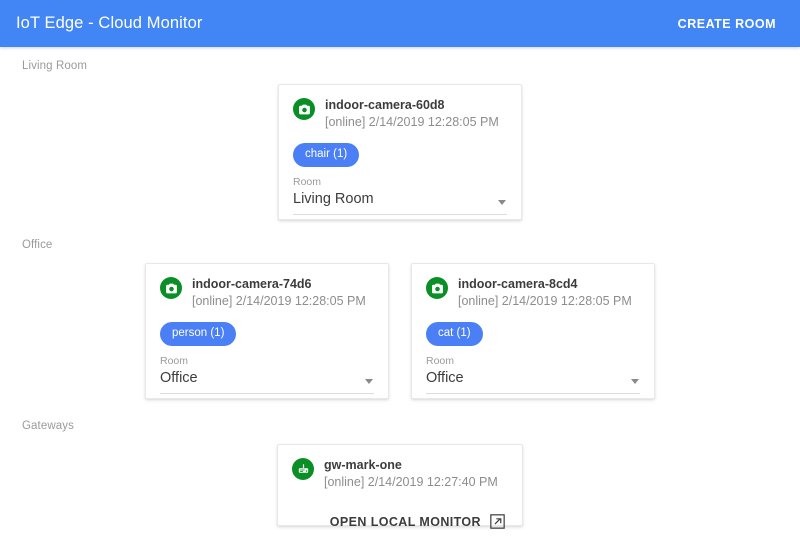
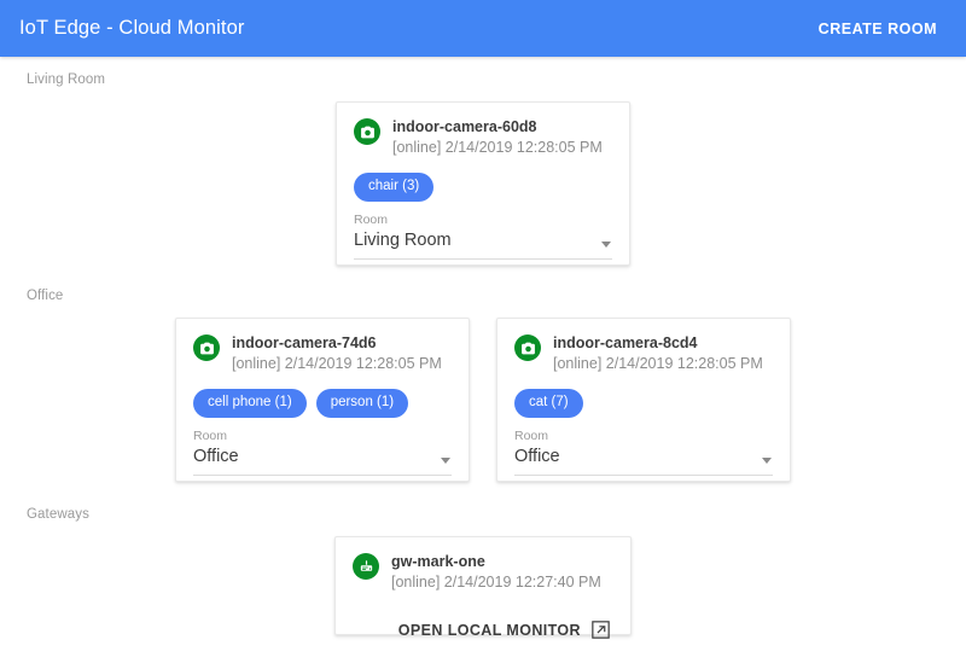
  IoT Edge - Cloud Monitor
  CREATE ROOM
  Living Room
  indoor-camera-60d8
  [online] 2/14/2019 12:28:05 PM
- chair (1)
+ chair (3)
  Room
  Living Room
  Office
  indoor-camera-74d6
  [online] 2/14/2019 12:28:05 PM
+ cell phone (1)
  person (1)
  Room
  Office
  indoor-camera-8cd4
  [online] 2/14/2019 12:28:05 PM
- cat (1)
+ cat (7)
  Room
  Office
  Gateways
  gw-mark-one
  [online] 2/14/2019 12:27:40 PM
  OPEN LOCAL MONITOR
